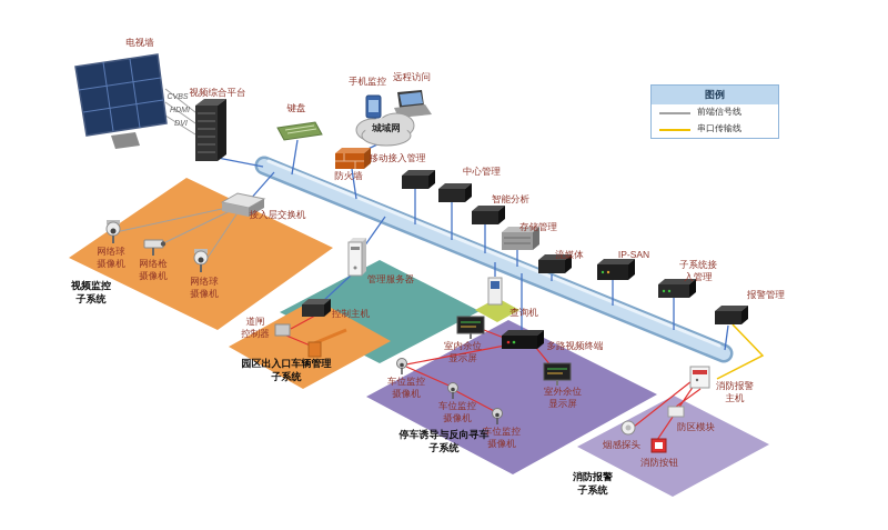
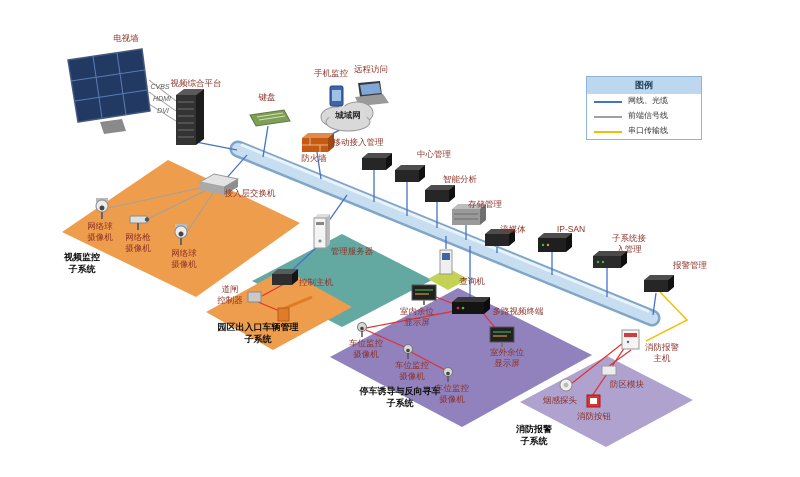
  电视墙
  视频综合平台
  键盘
  手机监控
  远程访问
  城域网
  防火墙
  移动接入管理
  中心管理
  智能分析
  存储管理
  流媒体
  IP-SAN
  子系统接
  入管理
  报警管理
  网络球
  摄像机
  网络枪
  摄像机
  网络球
  摄像机
  接入层交换机
  管理服务器
  控制主机
  道闸
  控制器
  查询机
  室内余位
  显示屏
  多路视频终端
  室外余位
  显示屏
  车位监控
  摄像机
  车位监控
  摄像机
  车位监控
  摄像机
  消防报警
  主机
  防区模块
  烟感探头
  消防按钮
  视频监控
  子系统
  园区出入口车辆管理
  子系统
  停车诱导与反向寻车
  子系统
  消防报警
  子系统
  图例
+ 网线、光缆
  前端信号线
  串口传输线
